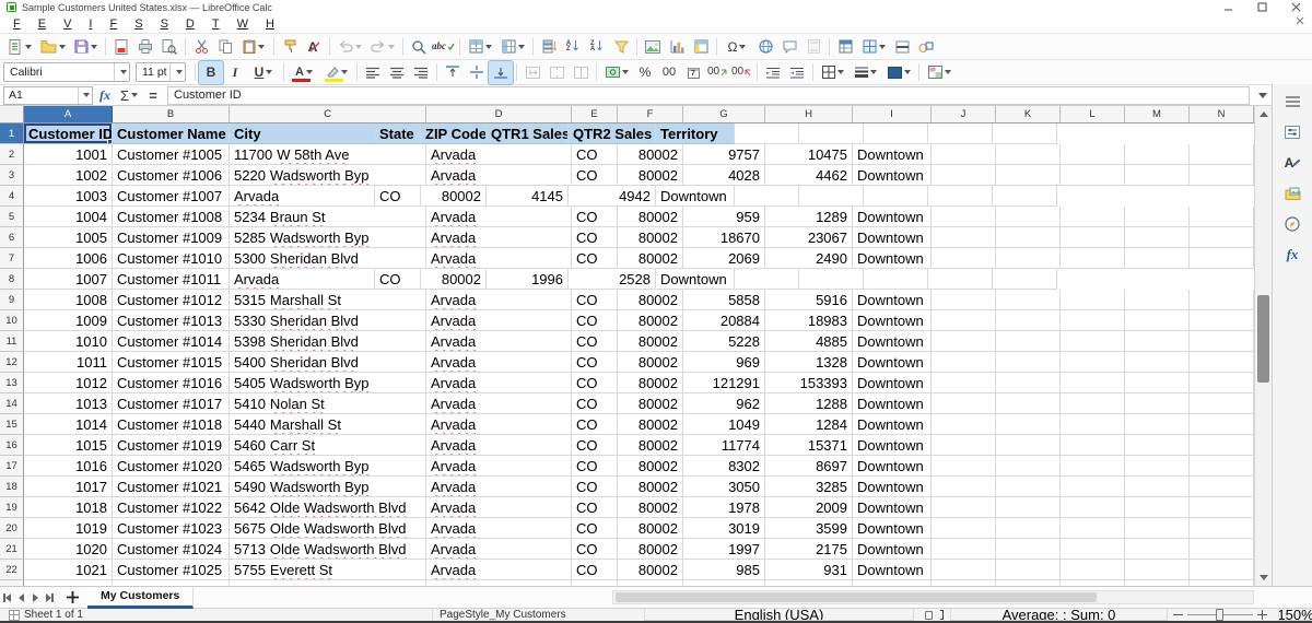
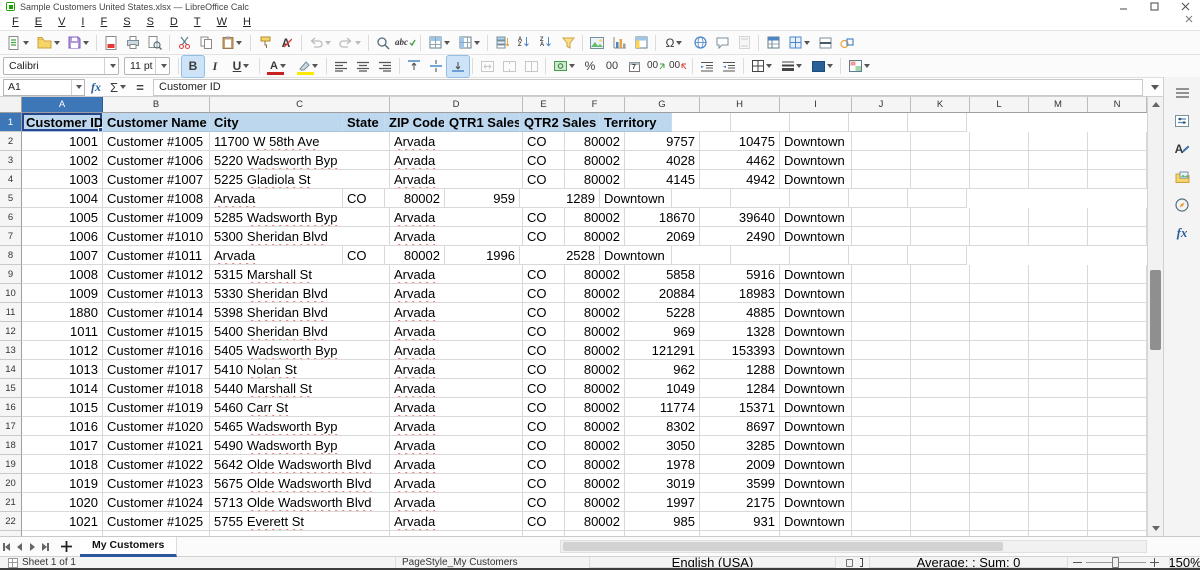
  Sample Customers United States.xlsx — LibreOffice Calc
  F
  E
  V
  I
  F
  S
  S
  D
  T
  W
  H
  A
  abc
  Ω
  Calibri
  11 pt
  B
  I
  U
  A
  %
  00
  00
  00
  A1
  fx
  Σ
  =
  Customer ID
  A
  B
  C
  D
  E
  F
  G
  H
  I
  J
  K
  L
  M
  N
  1
  Customer ID
  Customer Name
  City
  State
  ZIP Code
  QTR1 Sales
  QTR2 Sales
  Territory
  2
  1001
  Customer #1005
  11700
  W 58th Ave
  Arvada
  CO
  80002
  9757
  10475
  Downtown
  3
  1002
  Customer #1006
  5220
  Wadsworth Byp
  Arvada
  CO
  80002
  4028
  4462
  Downtown
  4
  1003
  Customer #1007
+ 5225
+ Gladiola St
  Arvada
  CO
  80002
  4145
  4942
  Downtown
  5
  1004
  Customer #1008
- 5234
- Braun St
  Arvada
  CO
  80002
  959
  1289
  Downtown
  6
  1005
  Customer #1009
  5285
  Wadsworth Byp
  Arvada
  CO
  80002
  18670
- 23067
+ 39640
  Downtown
  7
  1006
  Customer #1010
  5300
  Sheridan Blvd
  Arvada
  CO
  80002
  2069
  2490
  Downtown
  8
  1007
  Customer #1011
  Arvada
  CO
  80002
  1996
  2528
  Downtown
  9
  1008
  Customer #1012
  5315
  Marshall St
  Arvada
  CO
  80002
  5858
  5916
  Downtown
  10
  1009
  Customer #1013
  5330
  Sheridan Blvd
  Arvada
  CO
  80002
  20884
  18983
  Downtown
  11
- 1010
+ 1880
  Customer #1014
  5398
  Sheridan Blvd
  Arvada
  CO
  80002
  5228
  4885
  Downtown
  12
  1011
  Customer #1015
  5400
  Sheridan Blvd
  Arvada
  CO
  80002
  969
  1328
  Downtown
  13
  1012
  Customer #1016
  5405
  Wadsworth Byp
  Arvada
  CO
  80002
  121291
  153393
  Downtown
  14
  1013
  Customer #1017
  5410
  Nolan St
  Arvada
  CO
  80002
  962
  1288
  Downtown
  15
  1014
  Customer #1018
  5440
  Marshall St
  Arvada
  CO
  80002
  1049
  1284
  Downtown
  16
  1015
  Customer #1019
  5460
  Carr St
  Arvada
  CO
  80002
  11774
  15371
  Downtown
  17
  1016
  Customer #1020
  5465
  Wadsworth Byp
  Arvada
  CO
  80002
  8302
  8697
  Downtown
  18
  1017
  Customer #1021
  5490
  Wadsworth Byp
  Arvada
  CO
  80002
  3050
  3285
  Downtown
  19
  1018
  Customer #1022
  5642
  Olde Wadsworth Blvd
  Arvada
  CO
  80002
  1978
  2009
  Downtown
  20
  1019
  Customer #1023
  5675
  Olde Wadsworth Blvd
  Arvada
  CO
  80002
  3019
  3599
  Downtown
  21
  1020
  Customer #1024
  5713
  Olde Wadsworth Blvd
  Arvada
  CO
  80002
  1997
  2175
  Downtown
  22
  1021
  Customer #1025
  5755
  Everett St
  Arvada
  CO
  80002
  985
  931
  Downtown
  A
  fx
  My Customers
  Sheet 1 of 1
  PageStyle_My Customers
  English (USA)
  Average: ; Sum: 0
  150%
